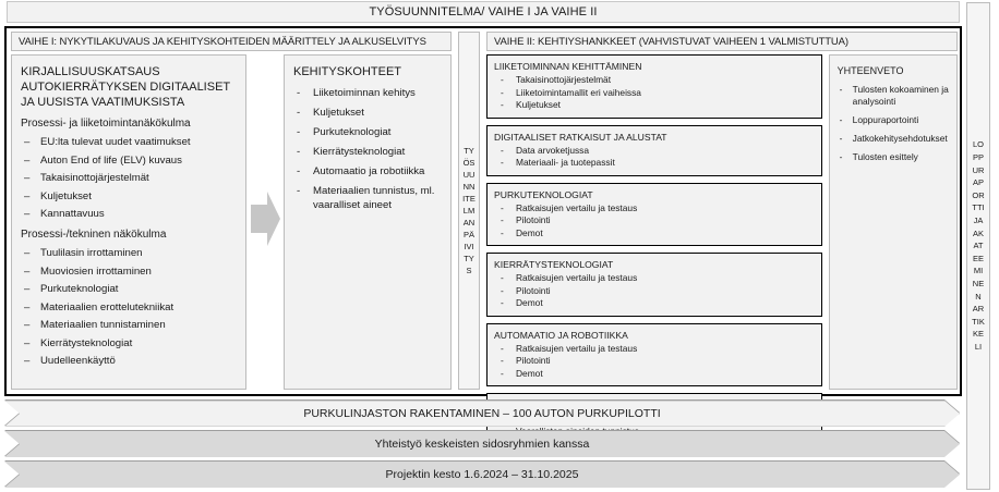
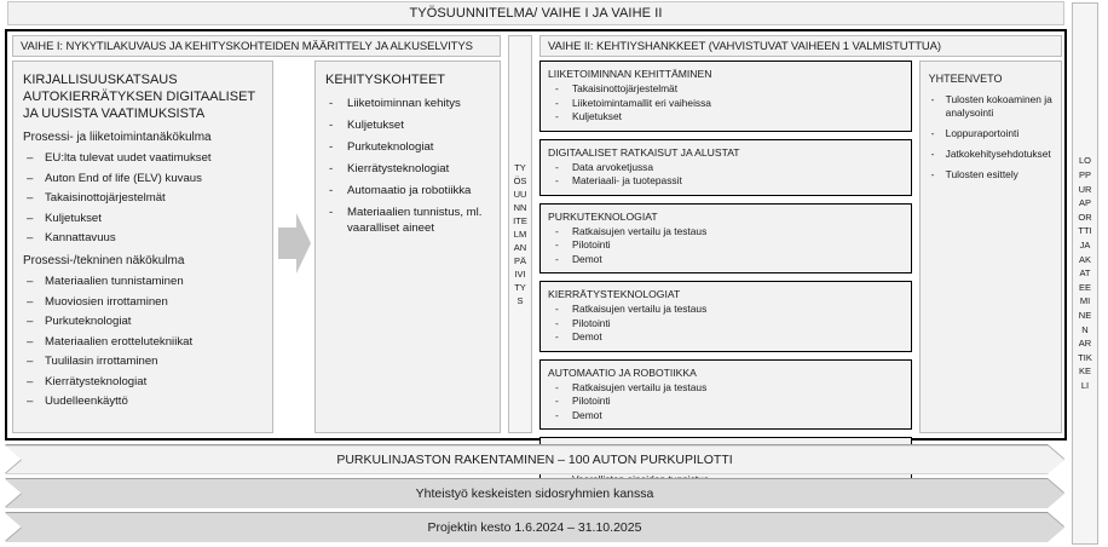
  TYÖSUUNNITELMA/ VAIHE I JA VAIHE II
  VAIHE I: NYKYTILAKUVAUS JA KEHITYSKOHTEIDEN MÄÄRITTELY JA ALKUSELVITYS
  KIRJALLISUUSKATSAUS AUTOKIERRÄTYKSEN DIGITAALISET JA UUSISTA VAATIMUKSISTA
  Prosessi- ja liiketoimintanäkökulma
  EU:lta tulevat uudet vaatimukset
  Auton End of life (ELV) kuvaus
  Takaisinottojärjestelmät
  Kuljetukset
  Kannattavuus
  Prosessi-/tekninen näkökulma
- Tuulilasin irrottaminen
+ Materiaalien tunnistaminen
  Muoviosien irrottaminen
  Purkuteknologiat
  Materiaalien erottelutekniikat
- Materiaalien tunnistaminen
+ Tuulilasin irrottaminen
  Kierrätysteknologiat
  Uudelleenkäyttö
  KEHITYSKOHTEET
  Liiketoiminnan kehitys
  Kuljetukset
  Purkuteknologiat
  Kierrätysteknologiat
  Automaatio ja robotiikka
  Materiaalien tunnistus, ml. vaaralliset aineet
  TYÖSUUNNITELMAN PÄIVITYS
  VAIHE II: KEHTIYSHANKKEET (VAHVISTUVAT VAIHEEN 1 VALMISTUTTUA)
  LIIKETOIMINNAN KEHITTÄMINEN
  Takaisinottojärjestelmät
  Liiketoimintamallit eri vaiheissa
  Kuljetukset
  DIGITAALISET RATKAISUT JA ALUSTAT
  Data arvoketjussa
  Materiaali- ja tuotepassit
  PURKUTEKNOLOGIAT
  Ratkaisujen vertailu ja testaus
  Pilotointi
  Demot
  KIERRÄTYSTEKNOLOGIAT
  Ratkaisujen vertailu ja testaus
  Pilotointi
  Demot
  AUTOMAATIO JA ROBOTIIKKA
  Ratkaisujen vertailu ja testaus
  Pilotointi
  Demot
  YHTEENVETO
  Tulosten kokoaminen ja analysointi
  Loppuraportointi
  Jatkokehitysehdotukset
  Tulosten esittely
  LOPPURAPORTTI JA AKATEEMINEN ARTIKKELI
  PURKULINJASTON RAKENTAMINEN – 100 AUTON PURKUPILOTTI
  Yhteistyö keskeisten sidosryhmien kanssa
  Projektin kesto 1.6.2024 – 31.10.2025
